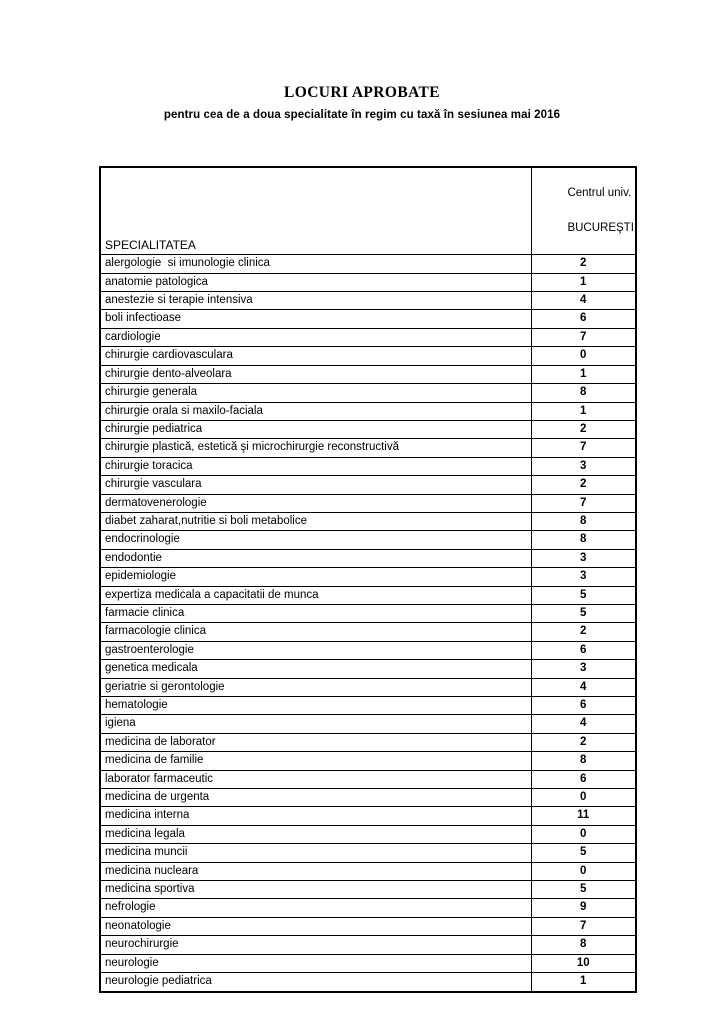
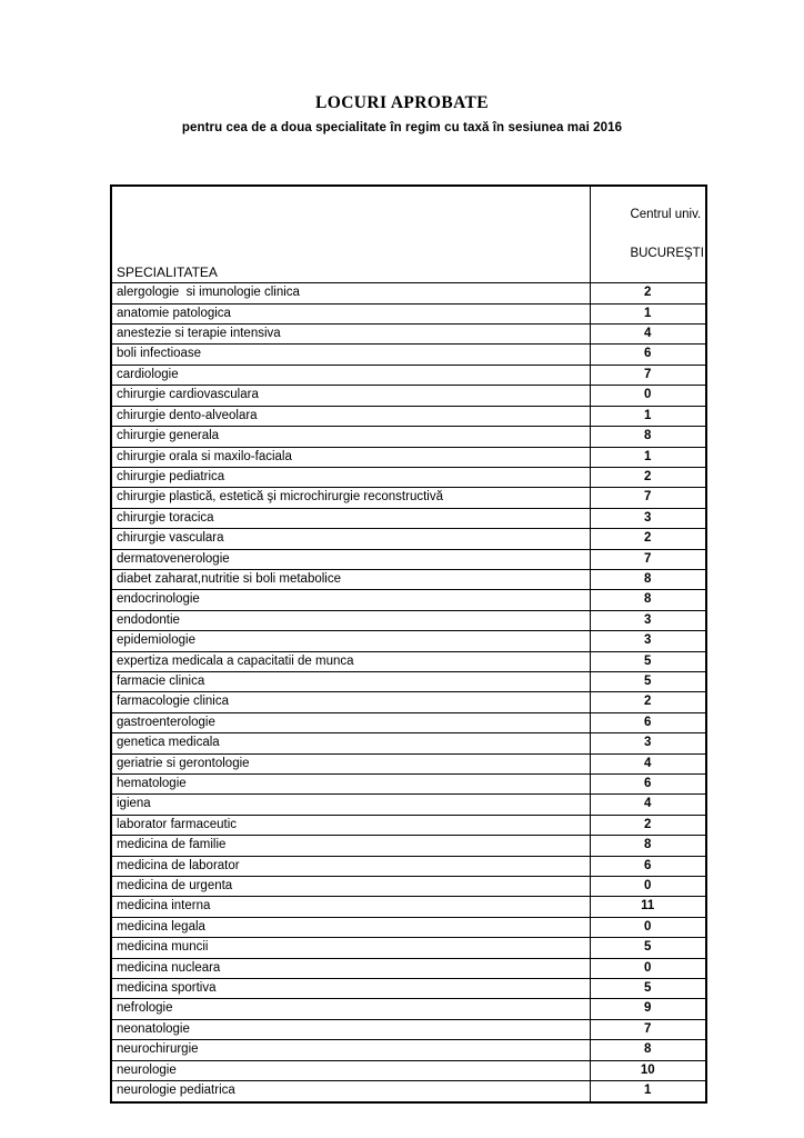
  LOCURI APROBATE
  pentru cea de a doua specialitate în regim cu taxă în sesiunea mai 2016
  SPECIALITATEA	Centrul univ. BUCUREŞTI
  alergologie si imunologie clinica	2
  anatomie patologica	1
  anestezie si terapie intensiva	4
  boli infectioase	6
  cardiologie	7
  chirurgie cardiovasculara	0
  chirurgie dento-alveolara	1
  chirurgie generala	8
  chirurgie orala si maxilo-faciala	1
  chirurgie pediatrica	2
  chirurgie plastică, estetică şi microchirurgie reconstructivă	7
  chirurgie toracica	3
  chirurgie vasculara	2
  dermatovenerologie	7
  diabet zaharat,nutritie si boli metabolice	8
  endocrinologie	8
  endodontie	3
  epidemiologie	3
  expertiza medicala a capacitatii de munca	5
  farmacie clinica	5
  farmacologie clinica	2
  gastroenterologie	6
  genetica medicala	3
  geriatrie si gerontologie	4
  hematologie	6
  igiena	4
- medicina de laborator	2
+ laborator farmaceutic	2
  medicina de familie	8
- laborator farmaceutic	6
+ medicina de laborator	6
  medicina de urgenta	0
  medicina interna	11
  medicina legala	0
  medicina muncii	5
  medicina nucleara	0
  medicina sportiva	5
  nefrologie	9
  neonatologie	7
  neurochirurgie	8
  neurologie	10
  neurologie pediatrica	1
